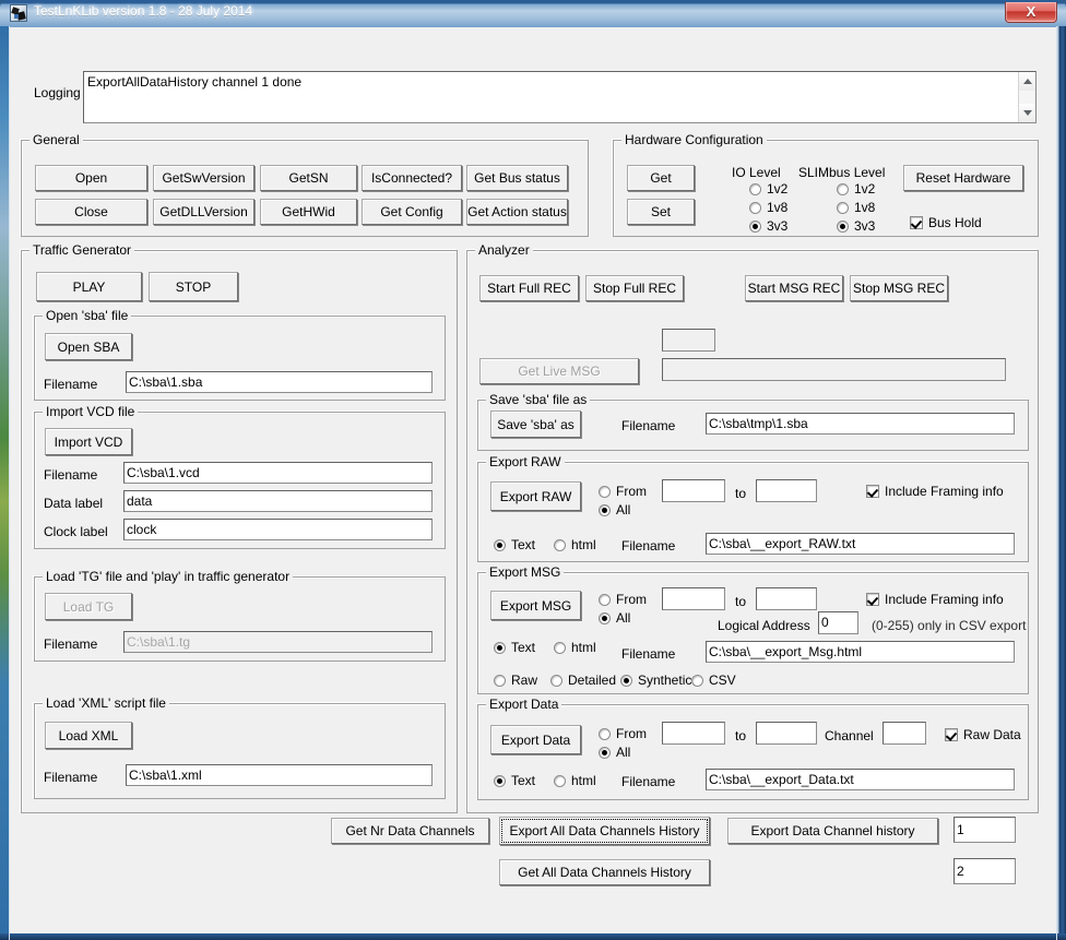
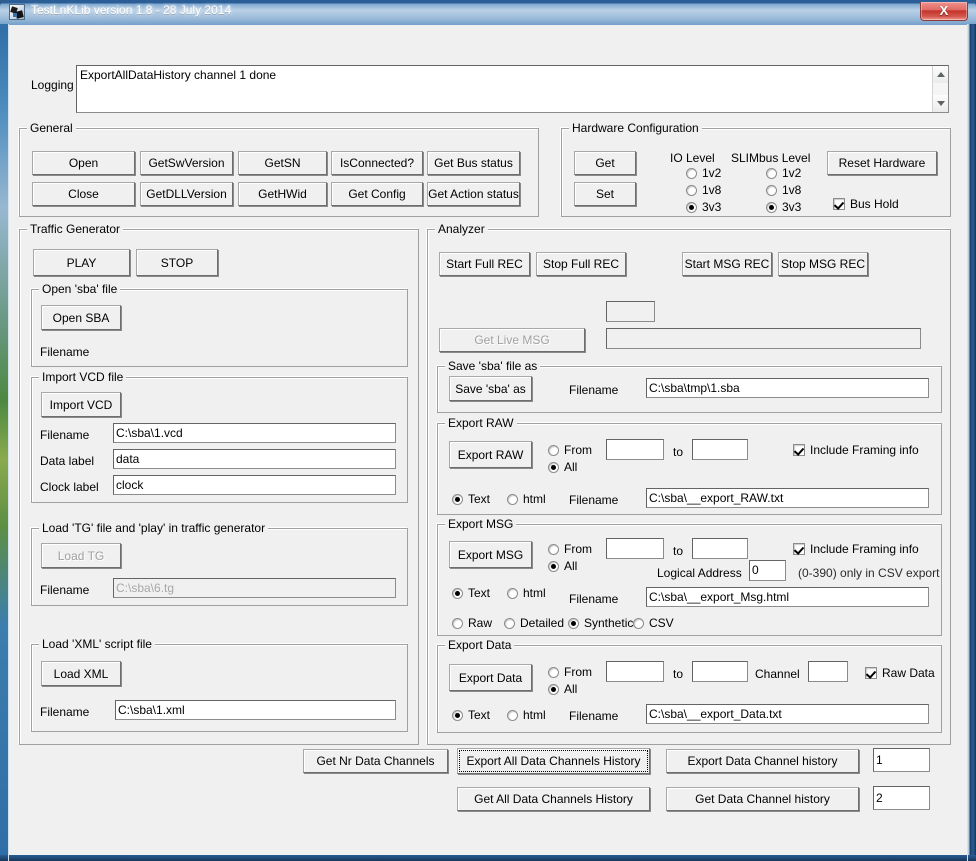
  TestLnKLib version 1.8 - 28 July 2014
  X
  Logging
  ExportAllDataHistory channel 1 done
  General
  Open
  GetSwVersion
  GetSN
  IsConnected?
  Get Bus status
  Close
  GetDLLVersion
  GetHWid
  Get Config
  Get Action status
  Hardware Configuration
  Get
  Set
  IO Level
  1v2
  1v8
  3v3
  SLIMbus Level
  1v2
  1v8
  3v3
  Reset Hardware
  Bus Hold
  Traffic Generator
  PLAY
  STOP
  Open 'sba' file
  Open SBA
  Filename
- C:\sba\1.sba
  Import VCD file
  Import VCD
  Filename
  C:\sba\1.vcd
  Data label
  data
  Clock label
  clock
  Load 'TG' file and 'play' in traffic generator
  Load TG
  Filename
- C:\sba\1.tg
+ C:\sba\6.tg
  Load 'XML' script file
  Load XML
  Filename
  C:\sba\1.xml
  Analyzer
  Start Full REC
  Stop Full REC
  Start MSG REC
  Stop MSG REC
  Get Live MSG
  Save 'sba' file as
  Save 'sba' as
  Filename
  C:\sba\tmp\1.sba
  Export RAW
  Export RAW
  From
  to
  Include Framing info
  All
  Text
  html
  Filename
  C:\sba\__export_RAW.txt
  Export MSG
  Export MSG
  From
  to
  Include Framing info
  All
  Logical Address
  0
- (0-255) only in CSV export
+ (0-390) only in CSV export
  Text
  html
  Filename
  C:\sba\__export_Msg.html
  Raw
  Detailed
  Synthetic
  CSV
  Export Data
  Export Data
  From
  to
  Channel
  Raw Data
  All
  Text
  html
  Filename
  C:\sba\__export_Data.txt
  Get Nr Data Channels
  Export All Data Channels History
  Export Data Channel history
  1
  Get All Data Channels History
+ Get Data Channel history
  2
